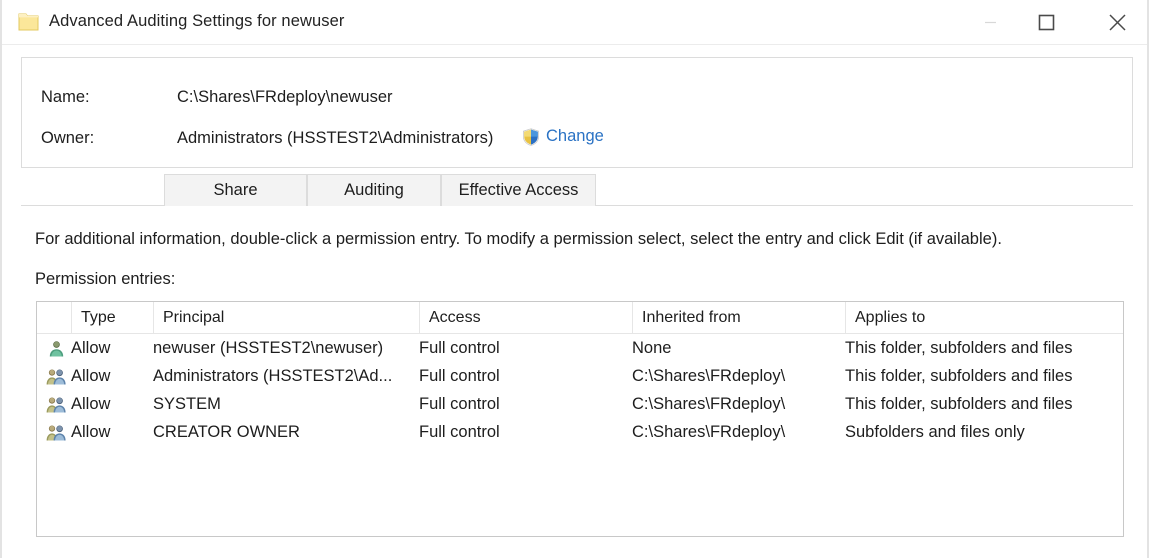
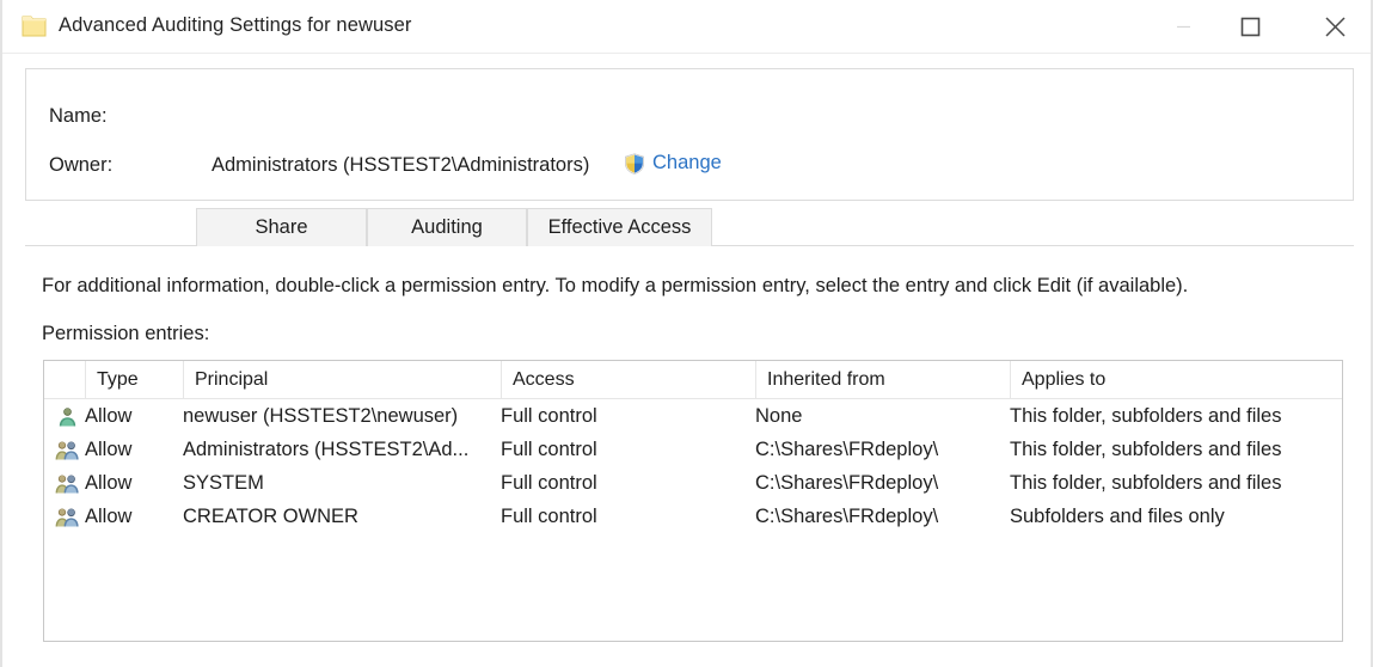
  Advanced Auditing Settings for newuser
  Name:
- C:\Shares\FRdeploy\newuser
  Owner:
  Administrators (HSSTEST2\Administrators)
  Change
  Share
  Auditing
  Effective Access
- For additional information, double-click a permission entry. To modify a permission select, select the entry and click Edit (if available).
+ For additional information, double-click a permission entry. To modify a permission entry, select the entry and click Edit (if available).
  Permission entries:
  Type
  Principal
  Access
  Inherited from
  Applies to
  Allow
  newuser (HSSTEST2\newuser)
  Full control
  None
  This folder, subfolders and files
  Allow
  Administrators (HSSTEST2\Ad...
  Full control
  C:\Shares\FRdeploy\
  This folder, subfolders and files
  Allow
  SYSTEM
  Full control
  C:\Shares\FRdeploy\
  This folder, subfolders and files
  Allow
  CREATOR OWNER
  Full control
  C:\Shares\FRdeploy\
  Subfolders and files only
